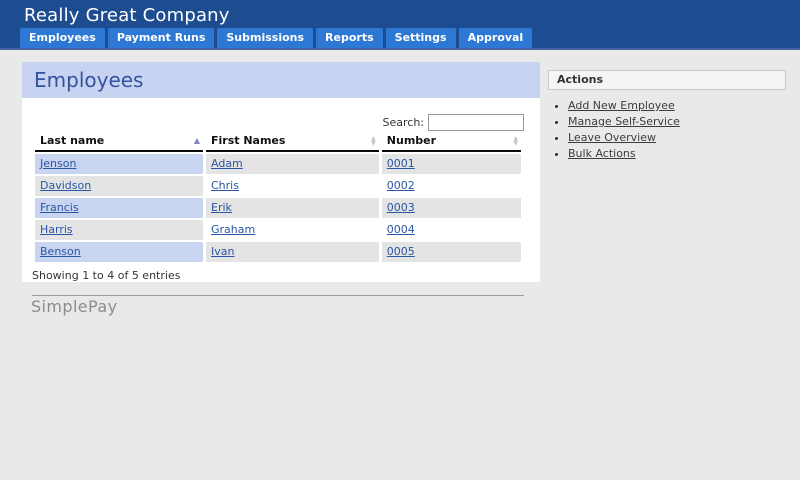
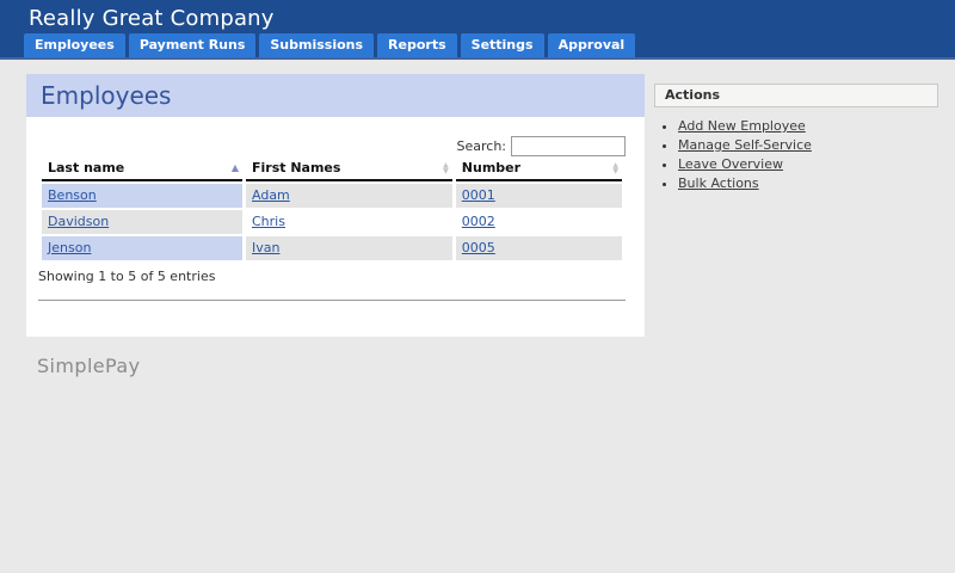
  Really Great Company
  Employees
  Payment Runs
  Submissions
  Reports
  Settings
  Approval
  Employees
  Search:
  Last name ▲	First Names	Number
- Jenson	Adam	0001
+ Benson	Adam	0001
  Davidson	Chris	0002
- Francis	Erik	0003
- Harris	Graham	0004
- Benson	Ivan	0005
+ Jenson	Ivan	0005
- Showing 1 to 4 of 5 entries
+ Showing 1 to 5 of 5 entries
  Actions
  Add New Employee
  Manage Self-Service
  Leave Overview
  Bulk Actions
  SimplePay
